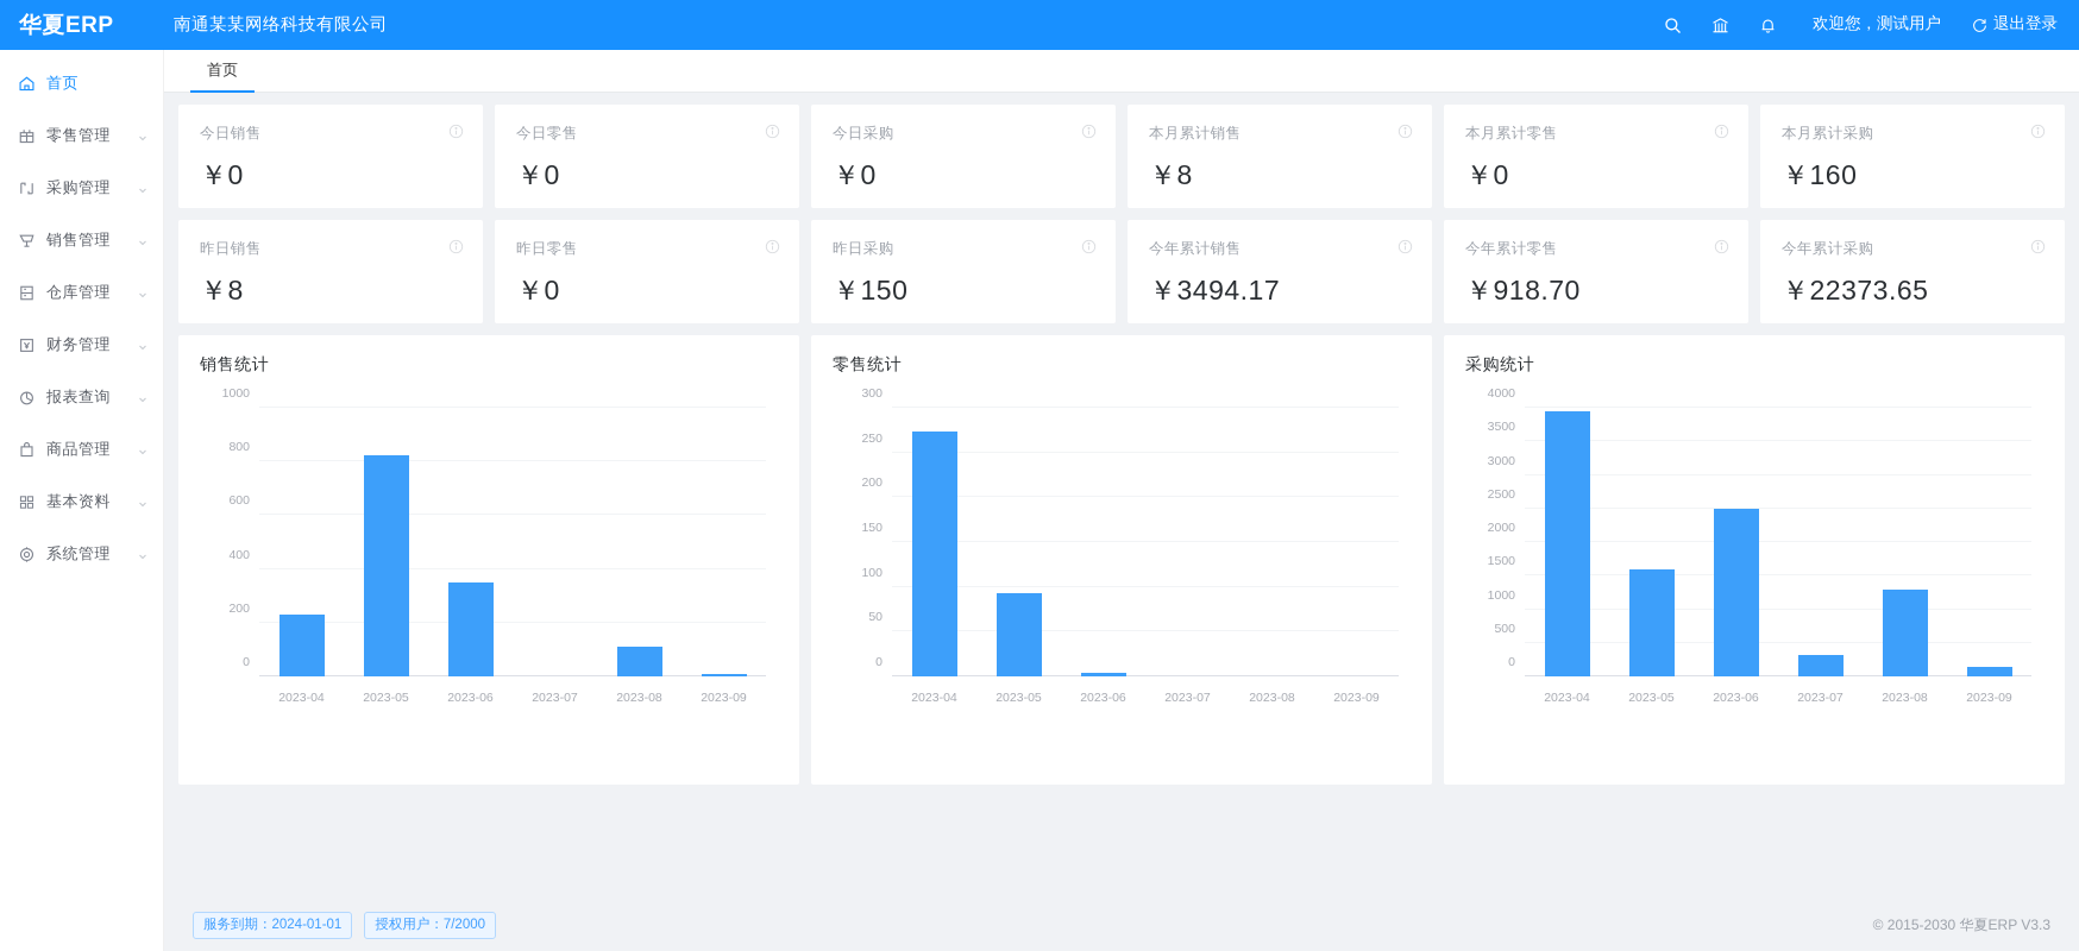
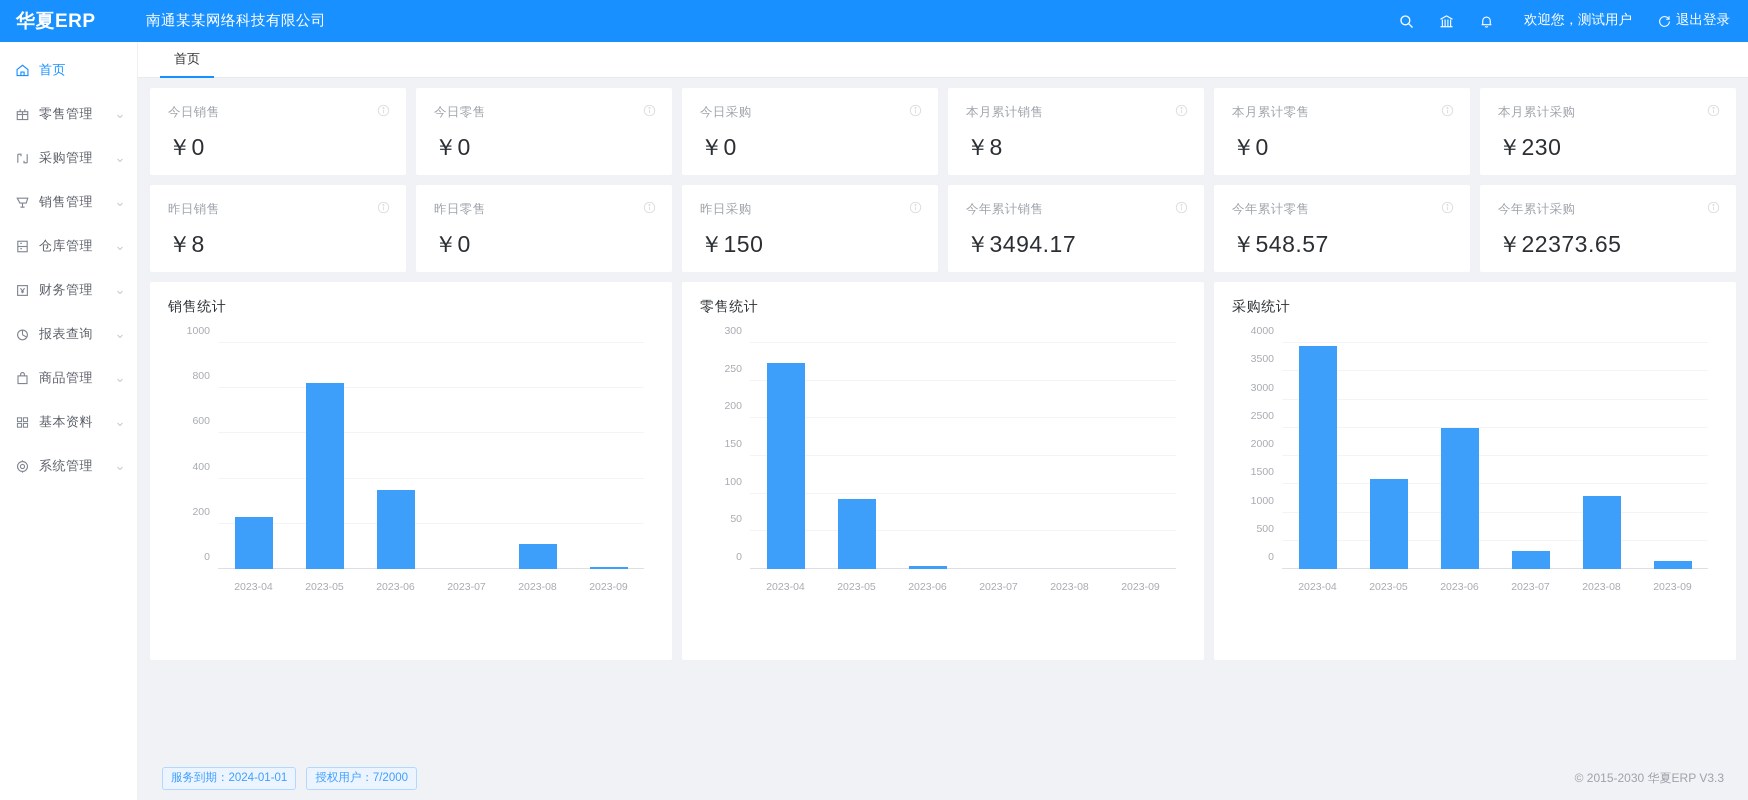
  华夏ERP
  南通某某网络科技有限公司
  欢迎您，测试用户
  退出登录
  首页
  零售管理
  采购管理
  销售管理
  仓库管理
  财务管理
  报表查询
  商品管理
  基本资料
  系统管理
  首页
  今日销售
  ￥0
  今日零售
  ￥0
  今日采购
  ￥0
  本月累计销售
  ￥8
  本月累计零售
  ￥0
  本月累计采购
- ￥160
+ ￥230
  昨日销售
  ￥8
  昨日零售
  ￥0
  昨日采购
  ￥150
  今年累计销售
  ￥3494.17
  今年累计零售
- ￥918.70
+ ￥548.57
  今年累计采购
  ￥22373.65
  销售统计
  0
  200
  400
  600
  800
  1000
  2023-04
  2023-05
  2023-06
  2023-07
  2023-08
  2023-09
  零售统计
  0
  50
  100
  150
  200
  250
  300
  2023-04
  2023-05
  2023-06
  2023-07
  2023-08
  2023-09
  采购统计
  0
  500
  1000
  1500
  2000
  2500
  3000
  3500
  4000
  2023-04
  2023-05
  2023-06
  2023-07
  2023-08
  2023-09
  服务到期：2024-01-01
  授权用户：7/2000
  © 2015-2030 华夏ERP V3.3
